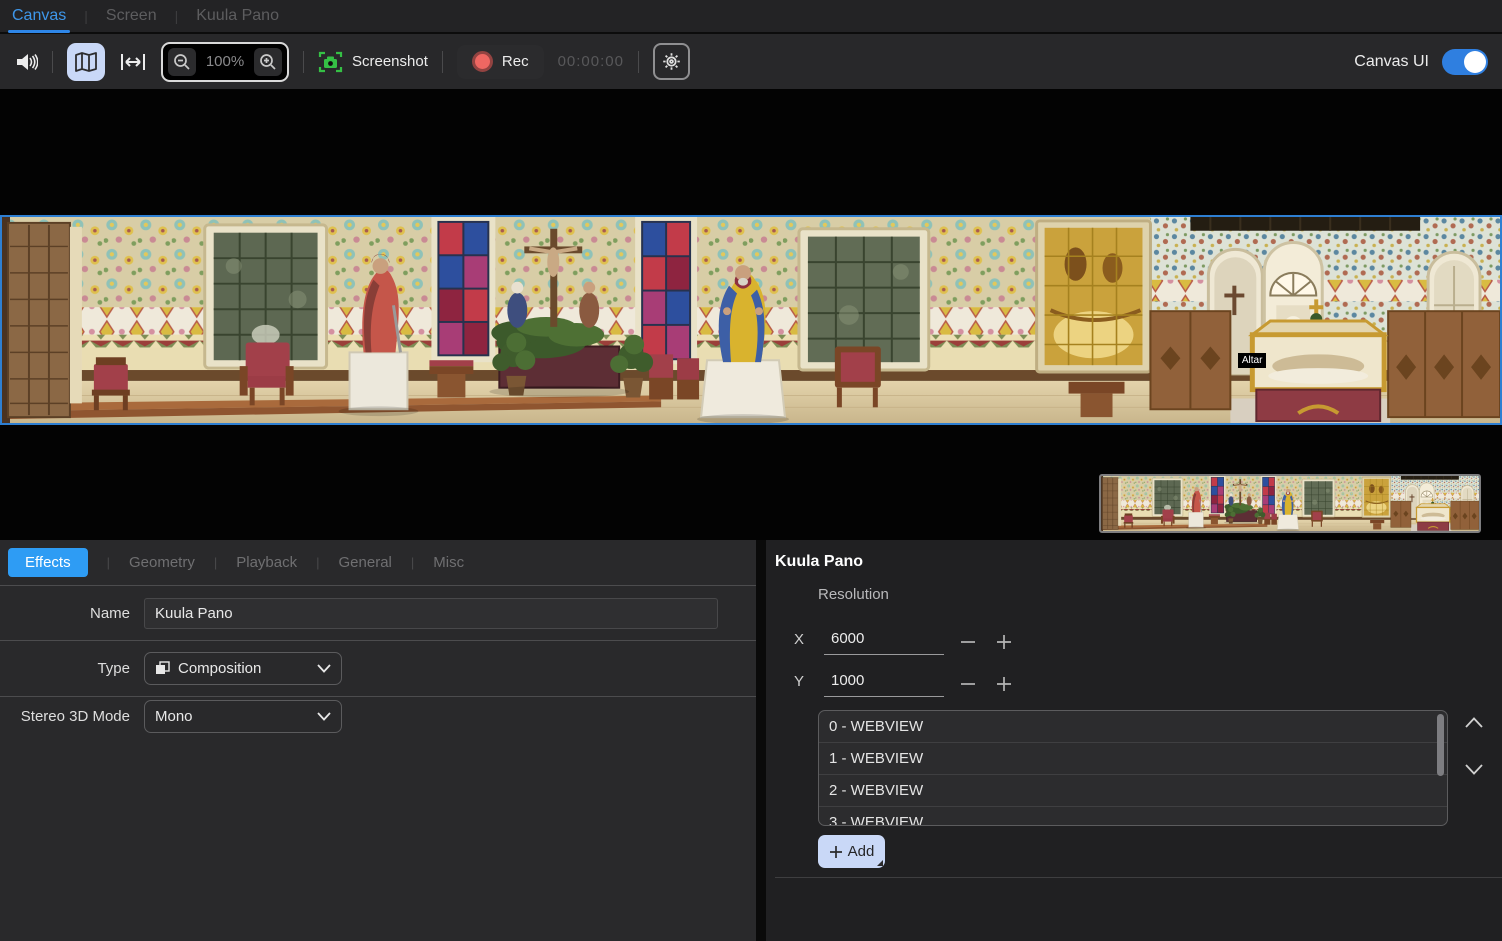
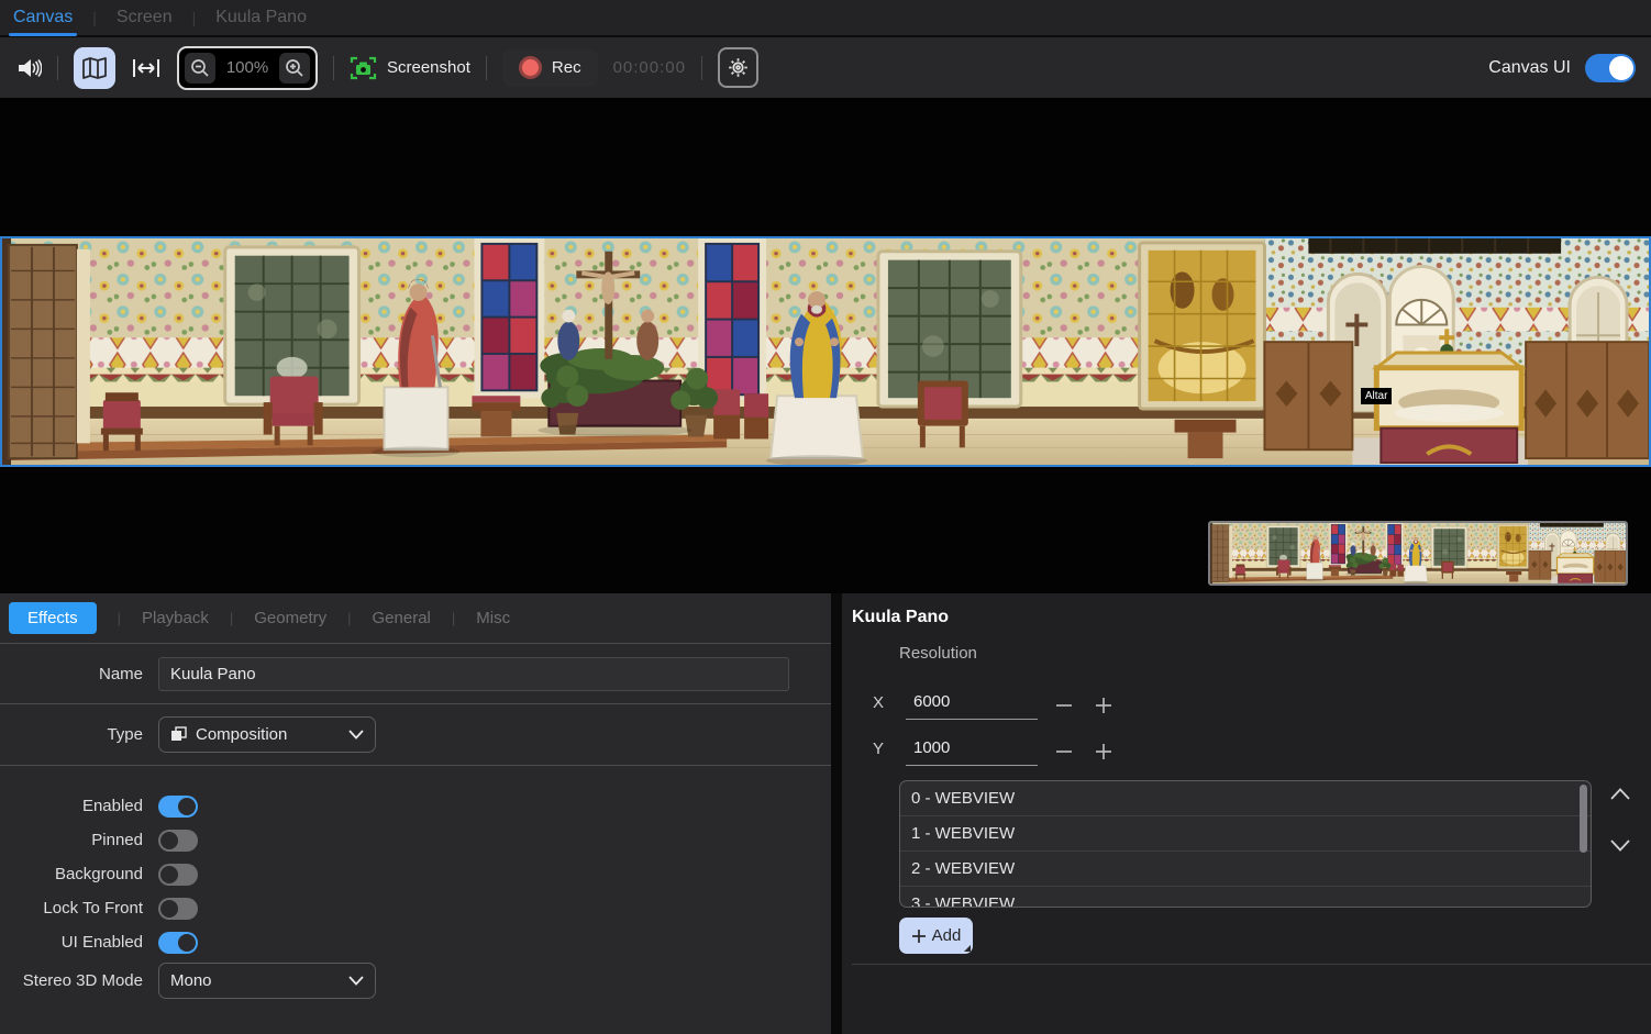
  Canvas
  Screen
  |
  Kuula Pano
  100%
  Screenshot
  Rec
  00:00:00
  Canvas UI
  Altar
  Effects
  |
- Geometry
+ Playback
  |
- Playback
+ Geometry
  General
  |
  Misc
  Name
  Kuula Pano
  Type
  Composition
+ Enabled
+ Pinned
+ Background
+ Lock To Front
+ UI Enabled
  Stereo 3D Mode
  Mono
  Kuula Pano
  Resolution
  X
  6000
  Y
  1000
  0 - WEBVIEW
  1 - WEBVIEW
  2 - WEBVIEW
  3 - WEBVIEW
  Add
